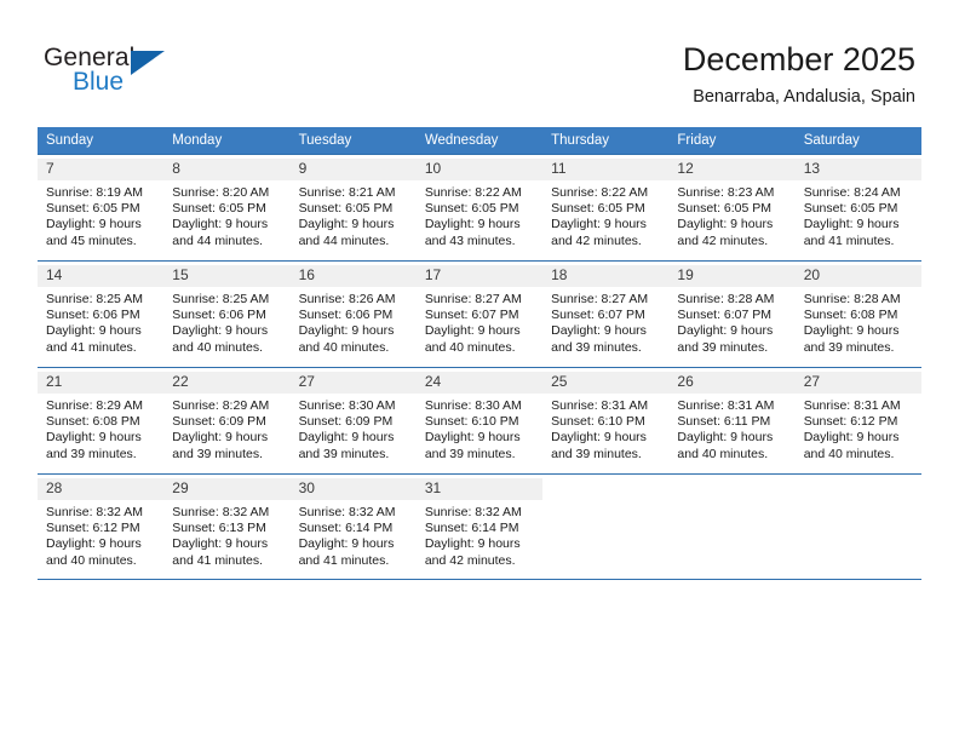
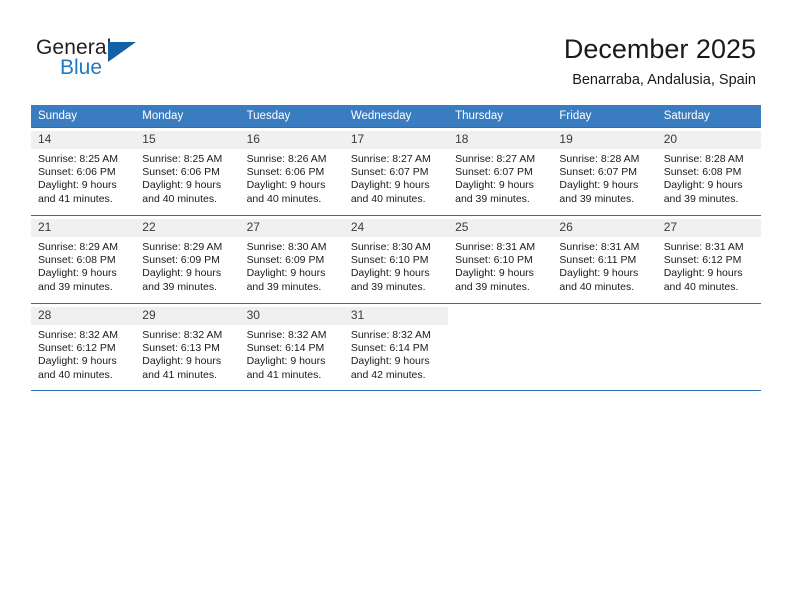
  General
  Blue
  December 2025
  Benarraba, Andalusia, Spain
  Sunday	Monday	Tuesday	Wednesday	Thursday	Friday	Saturday
- 7Sunrise: 8:19 AMSunset: 6:05 PMDaylight: 9 hoursand 45 minutes.	8Sunrise: 8:20 AMSunset: 6:05 PMDaylight: 9 hoursand 44 minutes.	9Sunrise: 8:21 AMSunset: 6:05 PMDaylight: 9 hoursand 44 minutes.	10Sunrise: 8:22 AMSunset: 6:05 PMDaylight: 9 hoursand 43 minutes.	11Sunrise: 8:22 AMSunset: 6:05 PMDaylight: 9 hoursand 42 minutes.	12Sunrise: 8:23 AMSunset: 6:05 PMDaylight: 9 hoursand 42 minutes.	13Sunrise: 8:24 AMSunset: 6:05 PMDaylight: 9 hoursand 41 minutes.
  14Sunrise: 8:25 AMSunset: 6:06 PMDaylight: 9 hoursand 41 minutes.	15Sunrise: 8:25 AMSunset: 6:06 PMDaylight: 9 hoursand 40 minutes.	16Sunrise: 8:26 AMSunset: 6:06 PMDaylight: 9 hoursand 40 minutes.	17Sunrise: 8:27 AMSunset: 6:07 PMDaylight: 9 hoursand 40 minutes.	18Sunrise: 8:27 AMSunset: 6:07 PMDaylight: 9 hoursand 39 minutes.	19Sunrise: 8:28 AMSunset: 6:07 PMDaylight: 9 hoursand 39 minutes.	20Sunrise: 8:28 AMSunset: 6:08 PMDaylight: 9 hoursand 39 minutes.
  21Sunrise: 8:29 AMSunset: 6:08 PMDaylight: 9 hoursand 39 minutes.	22Sunrise: 8:29 AMSunset: 6:09 PMDaylight: 9 hoursand 39 minutes.	27Sunrise: 8:30 AMSunset: 6:09 PMDaylight: 9 hoursand 39 minutes.	24Sunrise: 8:30 AMSunset: 6:10 PMDaylight: 9 hoursand 39 minutes.	25Sunrise: 8:31 AMSunset: 6:10 PMDaylight: 9 hoursand 39 minutes.	26Sunrise: 8:31 AMSunset: 6:11 PMDaylight: 9 hoursand 40 minutes.	27Sunrise: 8:31 AMSunset: 6:12 PMDaylight: 9 hoursand 40 minutes.
  28Sunrise: 8:32 AMSunset: 6:12 PMDaylight: 9 hoursand 40 minutes.	29Sunrise: 8:32 AMSunset: 6:13 PMDaylight: 9 hoursand 41 minutes.	30Sunrise: 8:32 AMSunset: 6:14 PMDaylight: 9 hoursand 41 minutes.	31Sunrise: 8:32 AMSunset: 6:14 PMDaylight: 9 hoursand 42 minutes.
